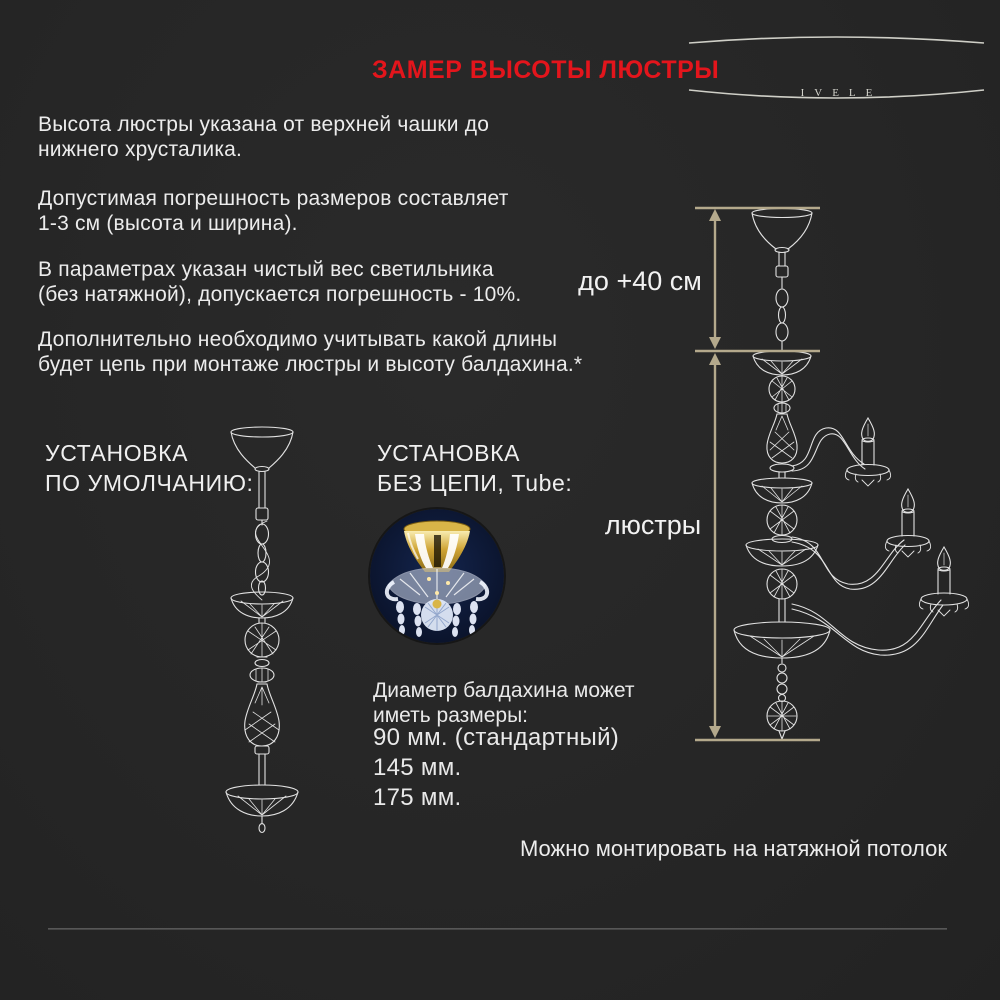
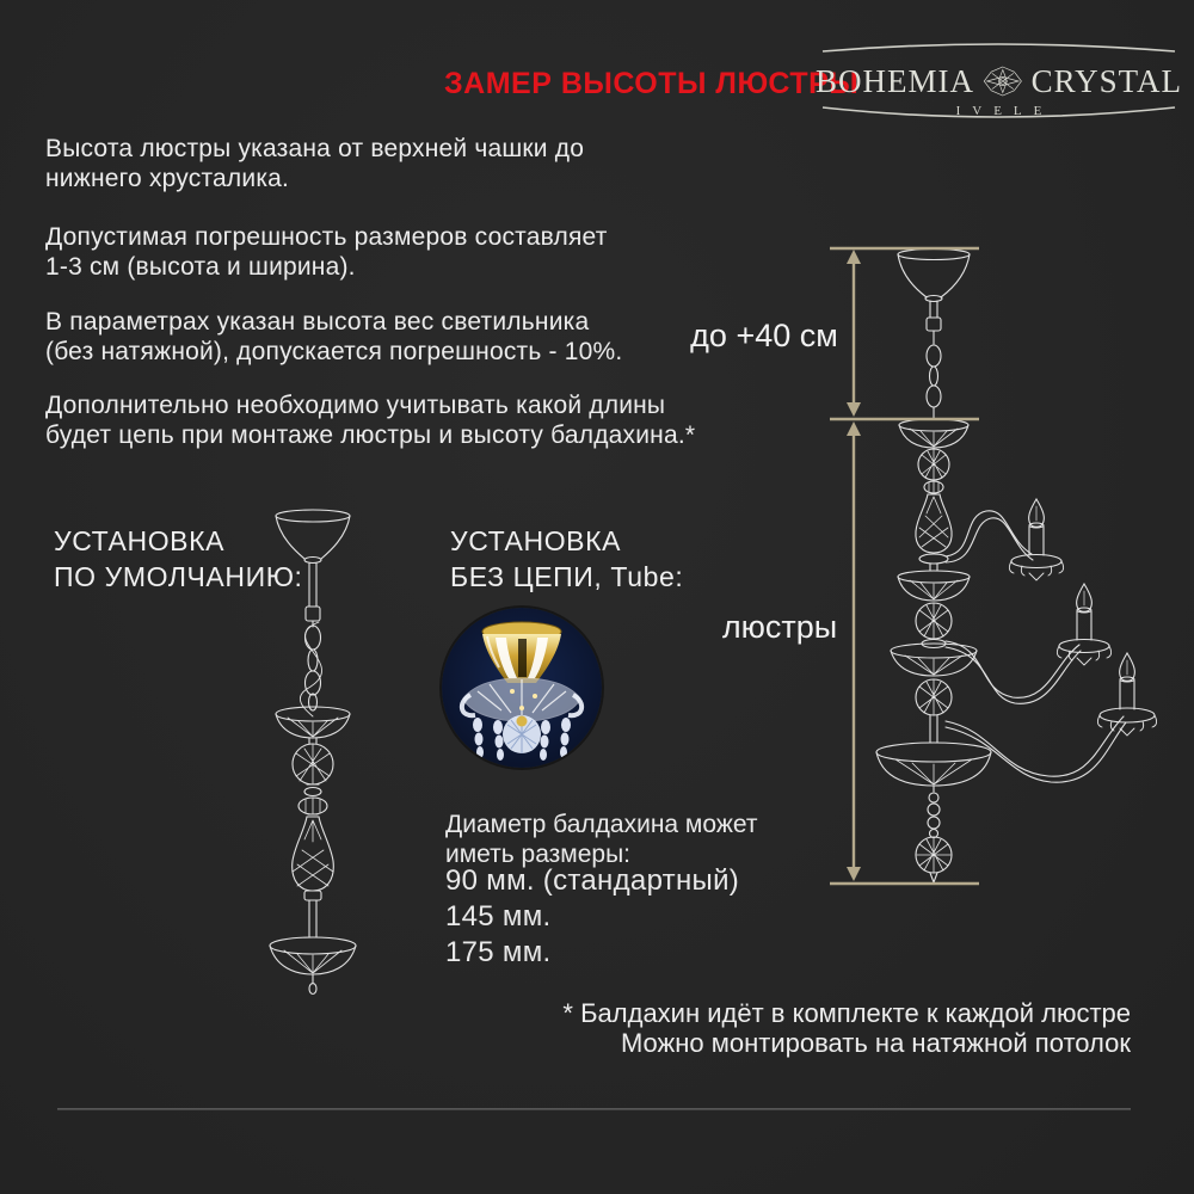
  ЗАМЕР ВЫСОТЫ ЛЮСТРЫ
+ BOHEMIA
+ CRYSTAL
  IVELE
  Высота люстры указана от верхней чашки до
  нижнего хрусталика.
  Допустимая погрешность размеров составляет
  1-3 см (высота и ширина).
- В параметрах указан чистый вес светильника
+ В параметрах указан высота вес светильника
  (без натяжной), допускается погрешность - 10%.
  Дополнительно необходимо учитывать какой длины
  будет цепь при монтаже люстры и высоту балдахина.*
  до +40 см
  люстры
  УСТАНОВКА
  ПО УМОЛЧАНИЮ:
  УСТАНОВКА
  БЕЗ ЦЕПИ, Tube:
  Диаметр балдахина может
  иметь размеры:
  90 мм. (стандартный)
  145 мм.
  175 мм.
+ * Балдахин идёт в комплекте к каждой люстре
  Можно монтировать на натяжной потолок
